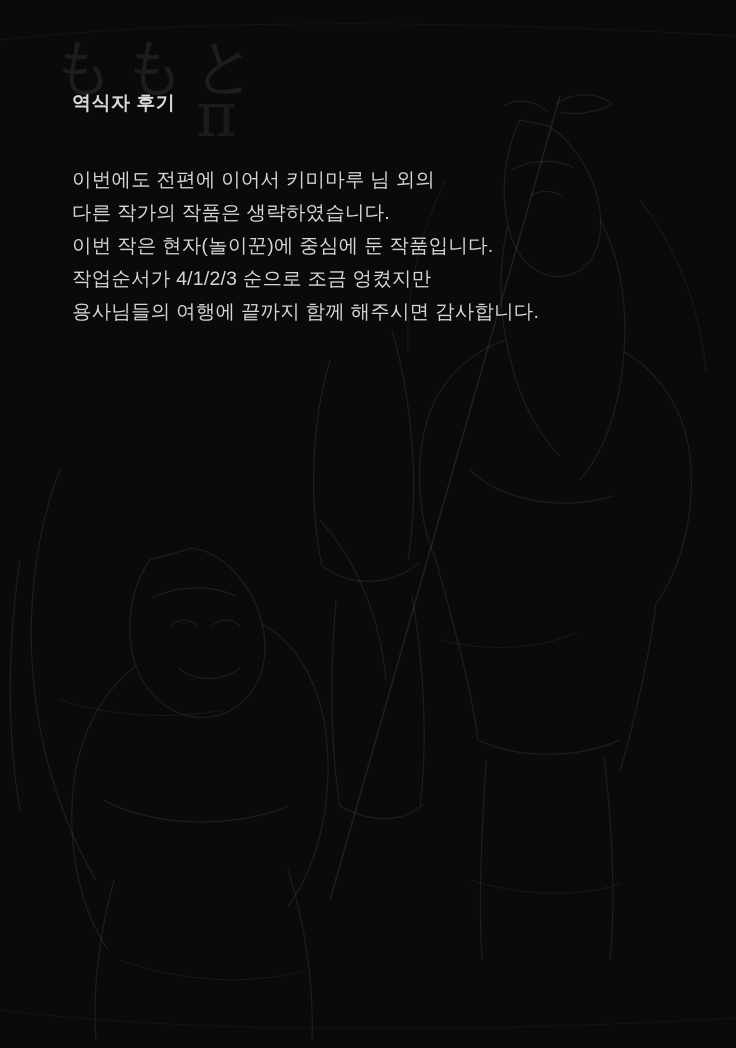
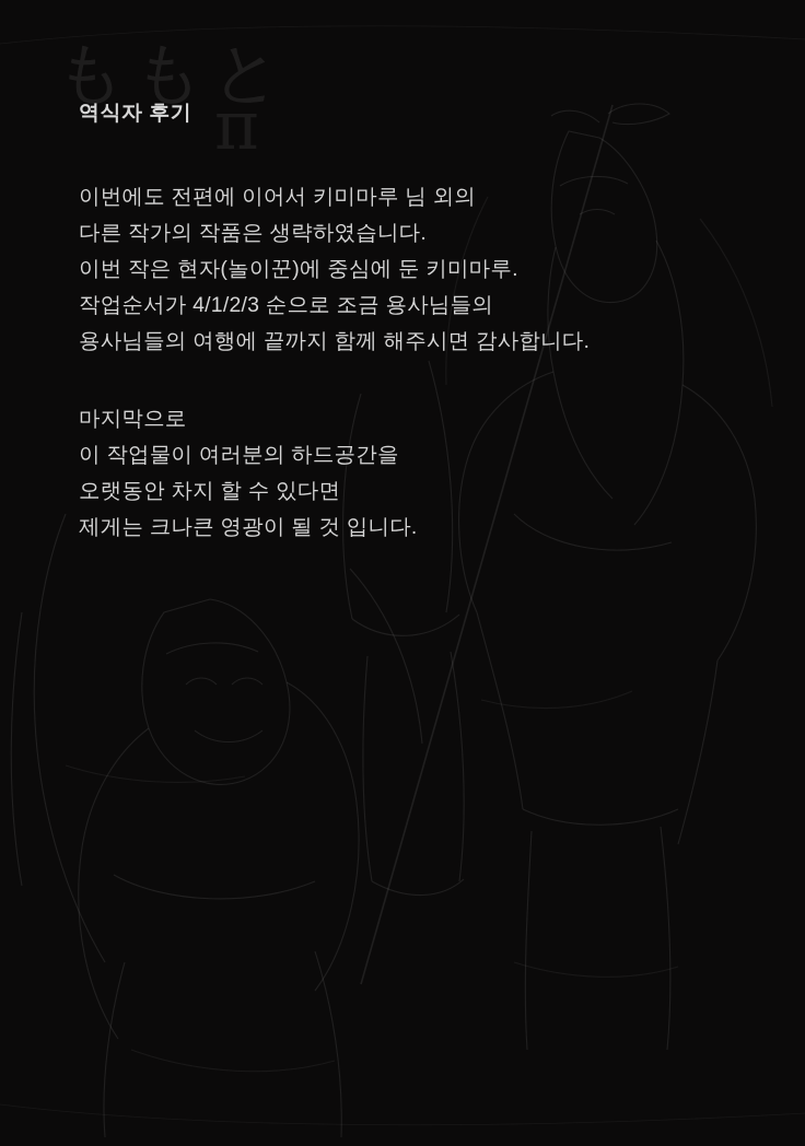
  ももと
  역식자 후기
  이번에도 전편에 이어서 키미마루 님 외의
  다른 작가의 작품은 생략하였습니다.
- 이번 작은 현자(놀이꾼)에 중심에 둔 작품입니다.
+ 이번 작은 현자(놀이꾼)에 중심에 둔 키미마루.
- 작업순서가 4/1/2/3 순으로 조금 엉켰지만
+ 작업순서가 4/1/2/3 순으로 조금 용사님들의
  용사님들의 여행에 끝까지 함께 해주시면 감사합니다.
+ 마지막으로
+ 이 작업물이 여러분의 하드공간을
+ 오랫동안 차지 할 수 있다면
+ 제게는 크나큰 영광이 될 것 입니다.
